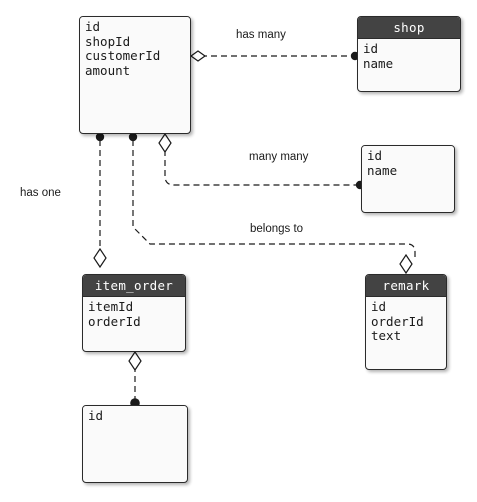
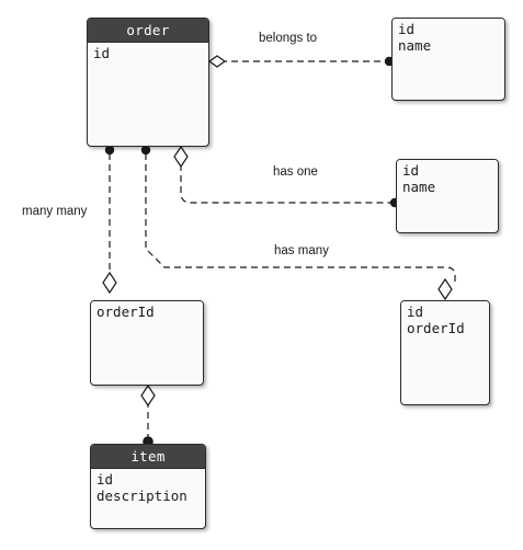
+ order
  id
- shopId
- customerId
- amount
- shop
  id
  name
  id
  name
- remark
  id
  orderId
- text
- item_order
- itemId
  orderId
+ item
  id
+ description
- has many
+ belongs to
- many many
+ has one
- belongs to
+ has many
- has one
+ many many
